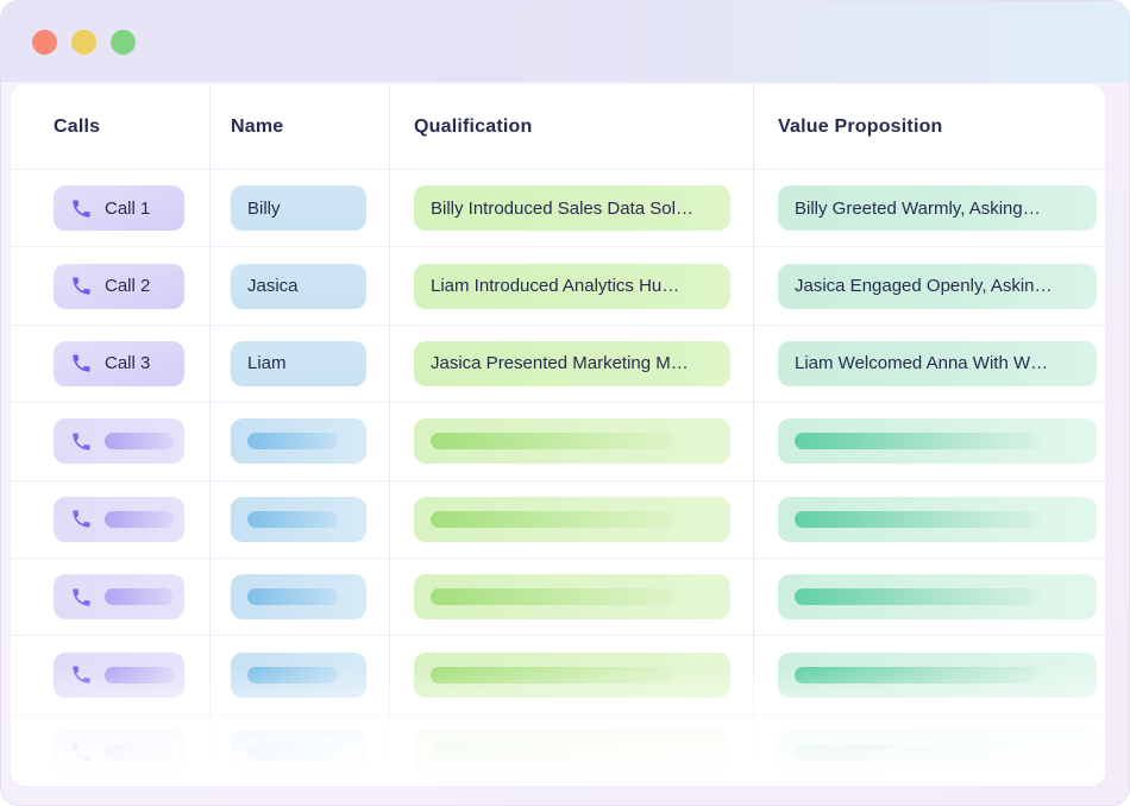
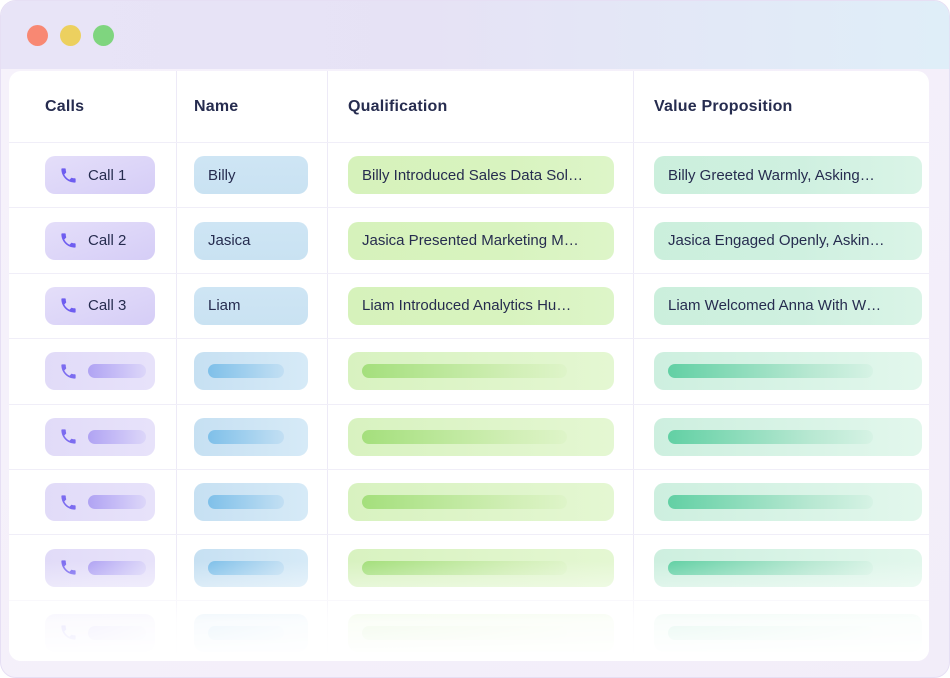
  Calls
  Name
  Qualification
  Value Proposition
  Call 1
  Billy
  Billy Introduced Sales Data Sol…
  Billy Greeted Warmly, Asking…
  Call 2
  Jasica
- Liam Introduced Analytics Hu…
+ Jasica Presented Marketing M…
  Jasica Engaged Openly, Askin…
  Call 3
  Liam
- Jasica Presented Marketing M…
+ Liam Introduced Analytics Hu…
  Liam Welcomed Anna With W…
